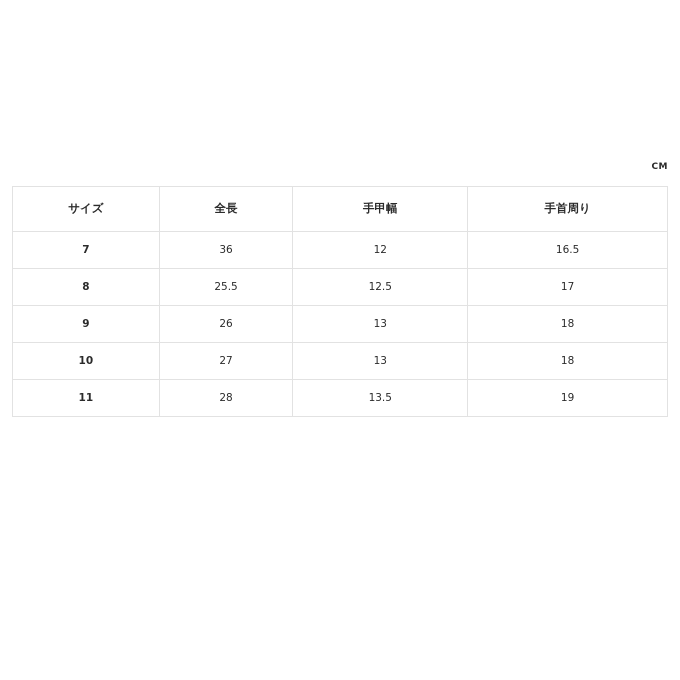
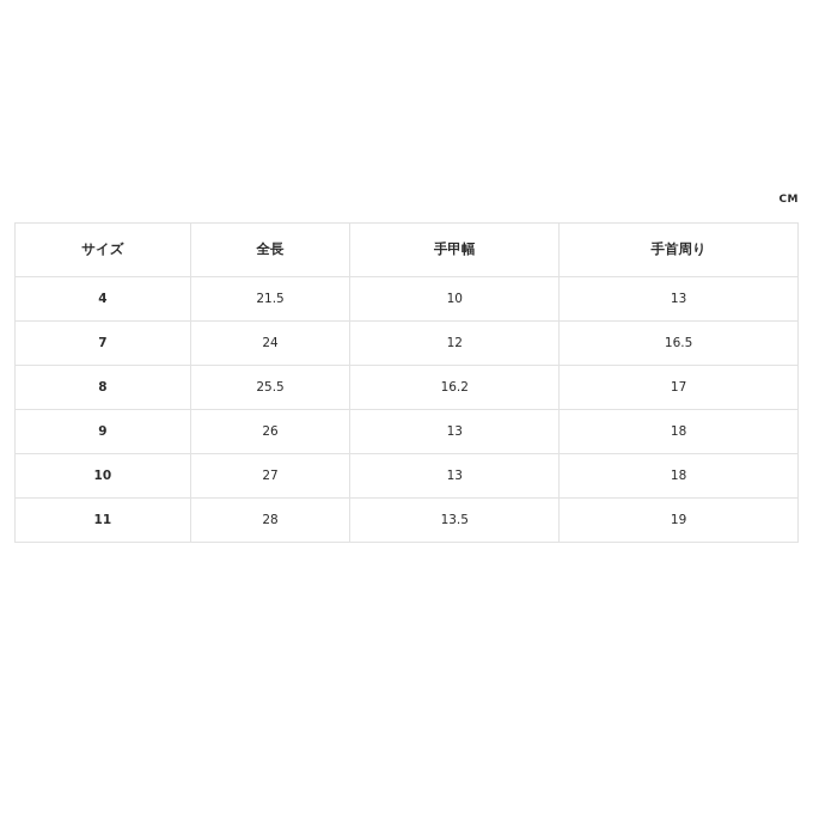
  CM
  サイズ	全長	手甲幅	手首周り
+ 4	21.5	10	13
- 7	36	12	16.5
+ 7	24	12	16.5
- 8	25.5	12.5	17
+ 8	25.5	16.2	17
  9	26	13	18
  10	27	13	18
  11	28	13.5	19
